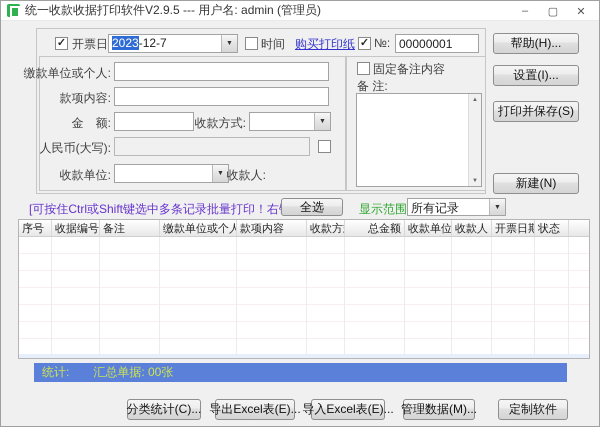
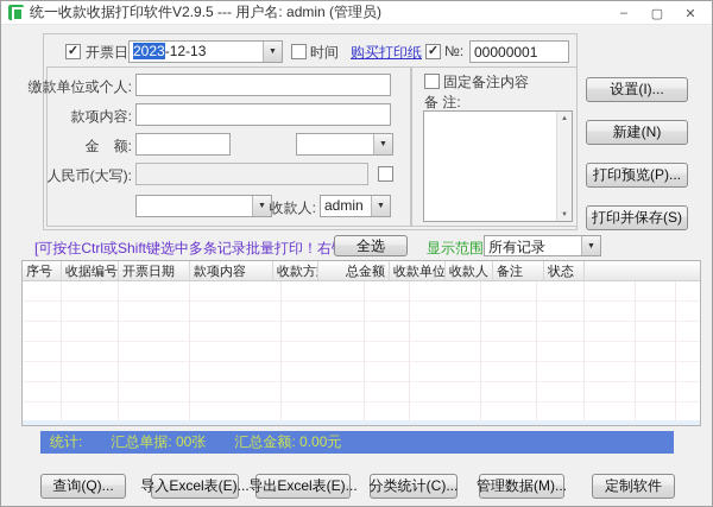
  统一收款收据打印软件V2.9.5 --- 用户名: admin (管理员)
  –
  ▢
  ✕
  ✓
- 2023-12-7
+ 2023-12-13
  时间
  购买打印纸
  ✓
  №:
  00000001
  缴款单位或个人:
  款项内容:
  金 额:
- 收款方式:
  人民币(大写):
- 收款单位:
  收款人:
+ admin
  固定备注内容
  备 注:
- 帮助(H)...
  设置(I)...
- 打印并保存(S)
+ 新建(N)
+ 打印预览(P)...
- 新建(N)
+ 打印并保存(S)
  [可按住Ctrl或Shift键选中多条记录批量打印！右
  全选
  显示范围
  所有记录
  序号
  收据编号
- 备注
+ 开票日期
- 缴款单位或个人
  款项内容
  收款方
  总金额
  收款单位
  收款人
- 开票日期
+ 备注
  状态
  统计:
  汇总单据: 00张
+ 汇总金额: 0.00元
+ 查询(Q)...
- 分类统计(C)...
+ 导入Excel表(E)...
  导出Excel表(E)...
- 导入Excel表(E)...
+ 分类统计(C)...
  管理数据(M)...
  定制软件
